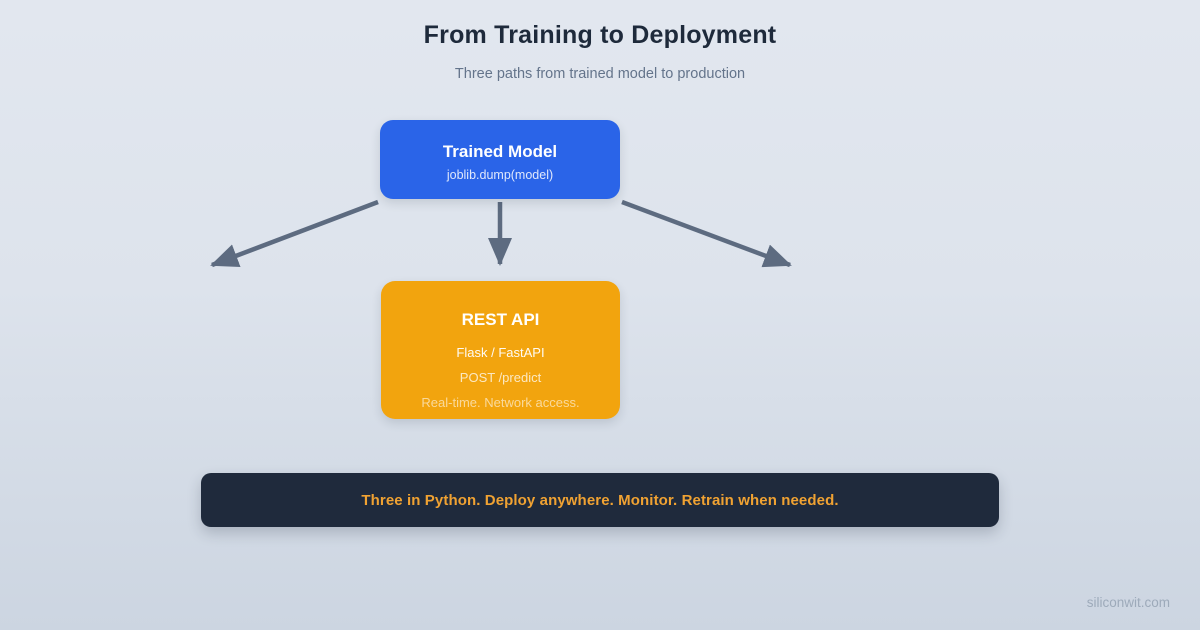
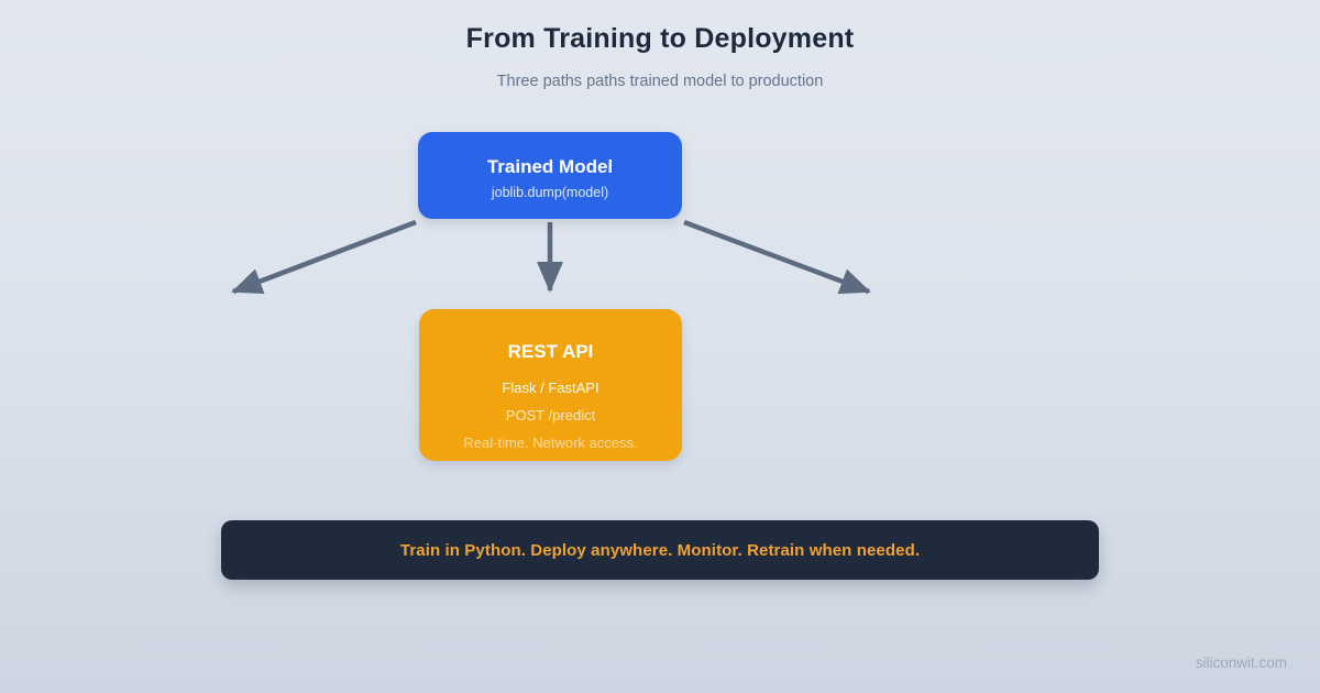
  From Training to Deployment
- Three paths from trained model to production
+ Three paths paths trained model to production
  Trained Model
  joblib.dump(model)
  REST API
  Flask / FastAPI
  POST /predict
  Real-time. Network access.
- Three in Python. Deploy anywhere. Monitor. Retrain when needed.
+ Train in Python. Deploy anywhere. Monitor. Retrain when needed.
  siliconwit.com
